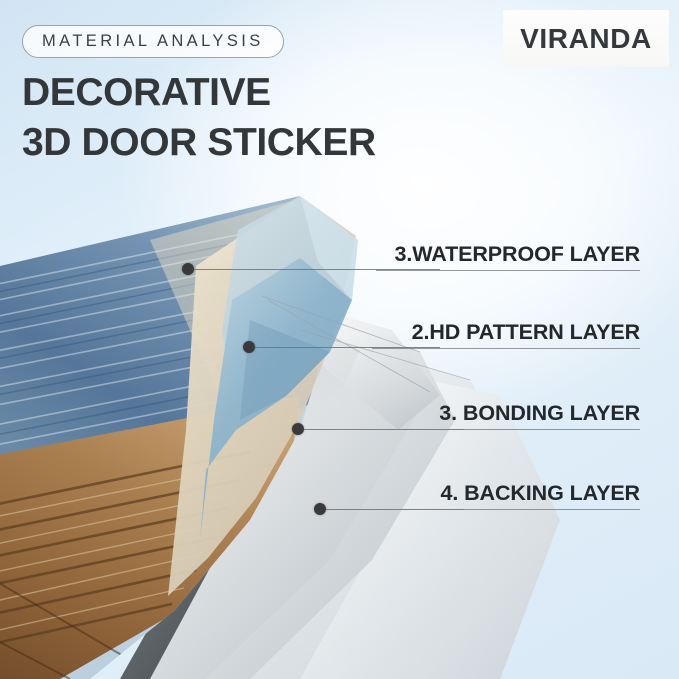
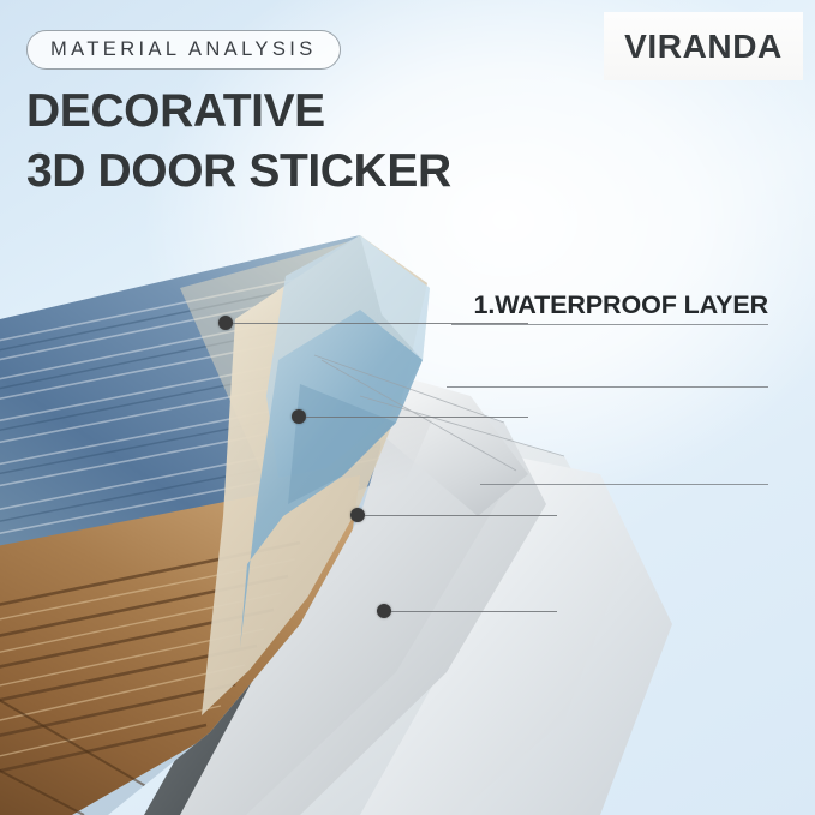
  MATERIAL ANALYSIS
  DECORATIVE
  3D DOOR STICKER
  VIRANDA
- 3.WATERPROOF LAYER
+ 1.WATERPROOF LAYER
- 2.HD PATTERN LAYER
- 3. BONDING LAYER
- 4. BACKING LAYER
